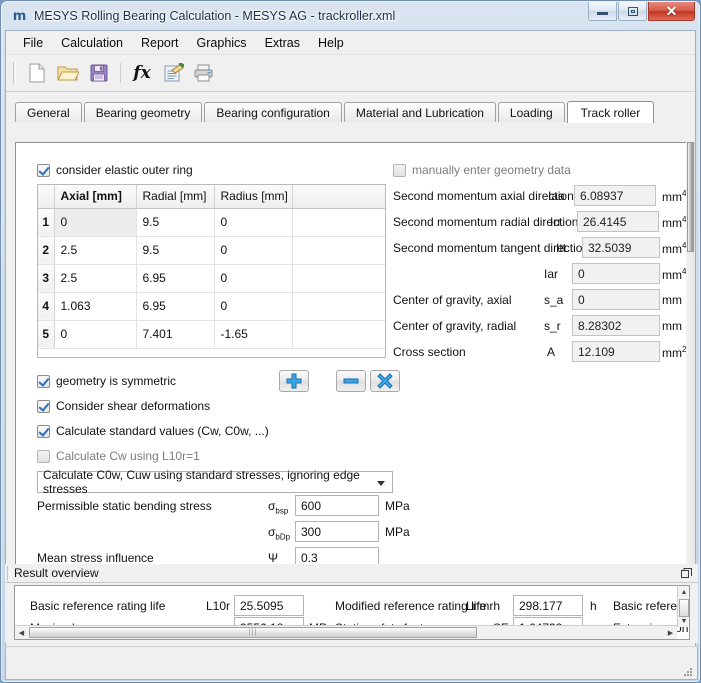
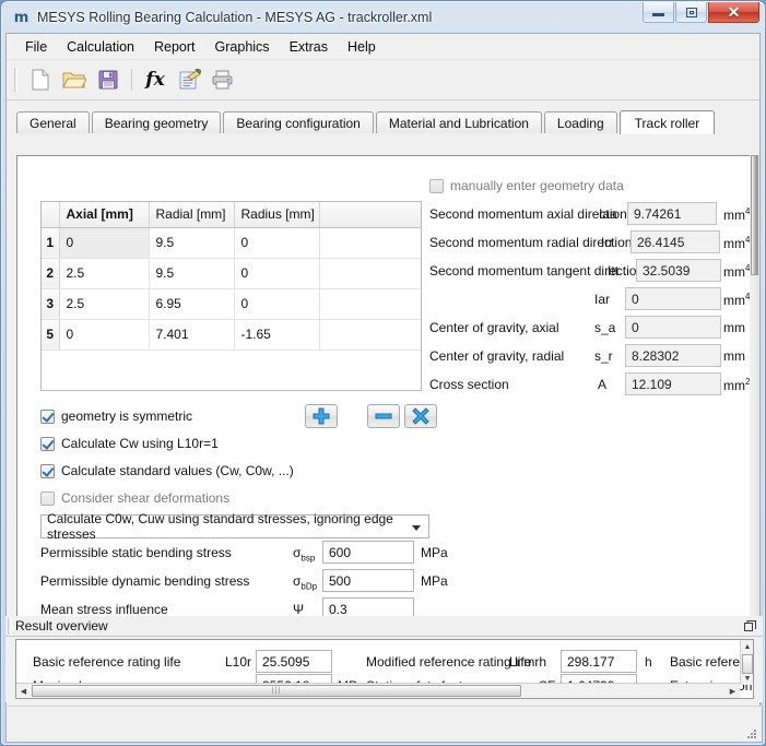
  m
  MESYS Rolling Bearing Calculation - MESYS AG - trackroller.xml
  ✕
  File
  Calculation
  Report
  Graphics
  Extras
  Help
  fx
  General
  Bearing geometry
  Bearing configuration
  Material and Lubrication
  Loading
  Track roller
- consider elastic outer ring
  manually enter geometry data
  	Axial [mm]	Radial [mm]	Radius [mm]
  1	0	9.5	0
  2	2.5	9.5	0
  3	2.5	6.95	0
- 4	1.063	6.95	0
  5	0	7.401	-1.65
  Second momentum axial direction
  Iaa
- 6.08937
+ 9.74261
  mm4
  Second momentum radial direction
  Irr
  26.4145
  mm4
  Second momentum tangent directio
  Itt
  32.5039
  mm4
  Iar
  0
  mm4
  Center of gravity, axial
  s_a
  0
  mm
  Center of gravity, radial
  s_r
  8.28302
  mm
  Cross section
  A
  12.109
  mm2
  geometry is symmetric
- Consider shear deformations
+ Calculate Cw using L10r=1
  Calculate standard values (Cw, C0w, ...)
- Calculate Cw using L10r=1
+ Consider shear deformations
  Calculate C0w, Cuw using standard stresses, ignoring edge stresses
  Permissible static bending stress
  σbsp
  600
  MPa
+ Permissible dynamic bending stress
  σbDp
- 300
+ 500
  MPa
  Mean stress influence
  Ψ
  0.3
  Result overview
  Basic reference rating life
  L10r
  25.5095
  Modified reference rating life
  Lnmrh
  298.177
  h
  Basic refere
